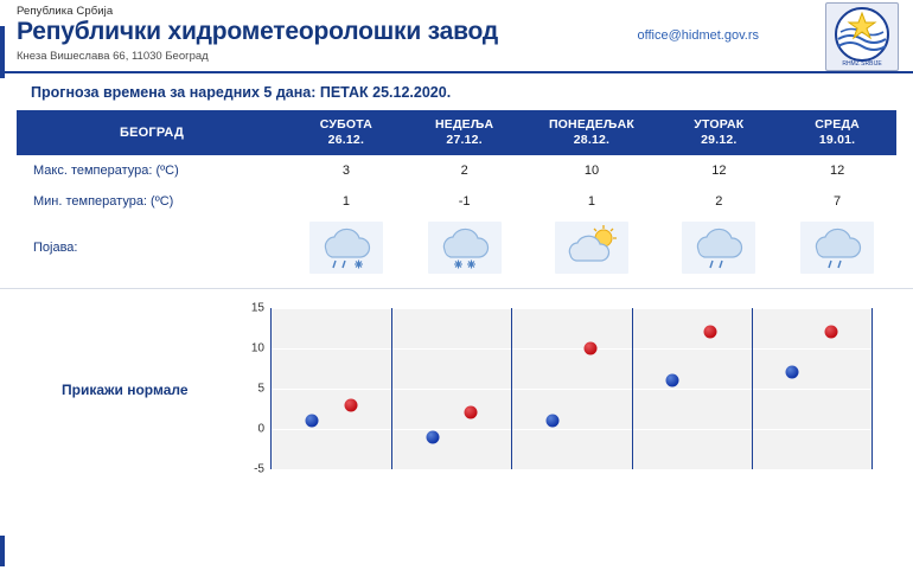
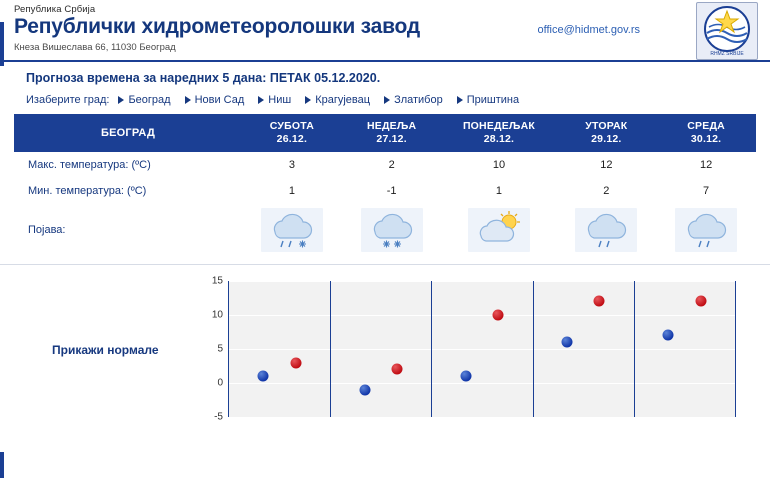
  Република Србија
  Републички хидрометеоролошки завод
  Кнеза Вишеслава 66, 11030 Београд
  office@hidmet.gov.rs
- Прогноза времена за наредних 5 дана: ПЕТАК 25.12.2020.
+ Прогноза времена за наредних 5 дана: ПЕТАК 05.12.2020.
+ Изаберите град:
+ Београд
+ Нови Сад
+ Ниш
+ Крагујевац
+ Златибор
+ Приштина
- БЕОГРАД	СУБОТА 26.12.	НЕДЕЉА 27.12.	ПОНЕДЕЉАК 28.12.	УТОРАК 29.12.	СРЕДА 19.01.
+ БЕОГРАД	СУБОТА 26.12.	НЕДЕЉА 27.12.	ПОНЕДЕЉАК 28.12.	УТОРАК 29.12.	СРЕДА 30.12.
  Макс. температура: (ºC)	3	2	10	12	12
  Мин. температура: (ºC)	1	-1	1	2	7
  Појава:
  Прикажи нормале
  -5
  0
  5
  10
  15
